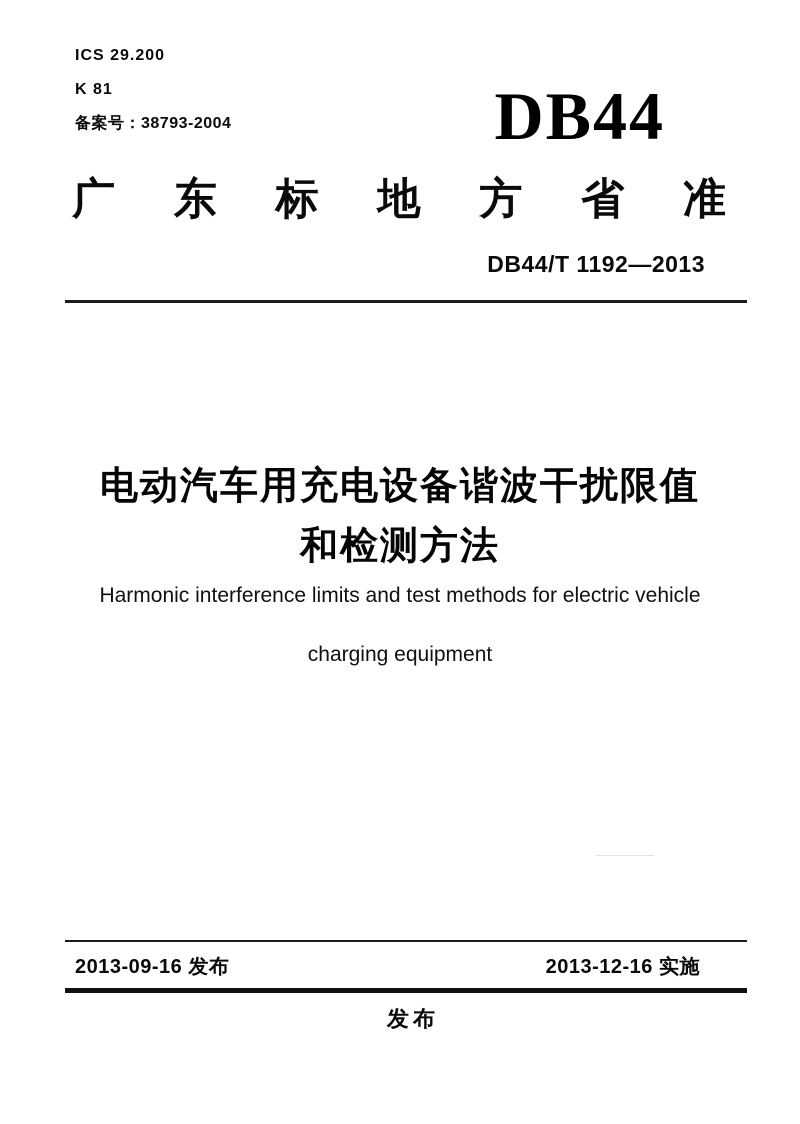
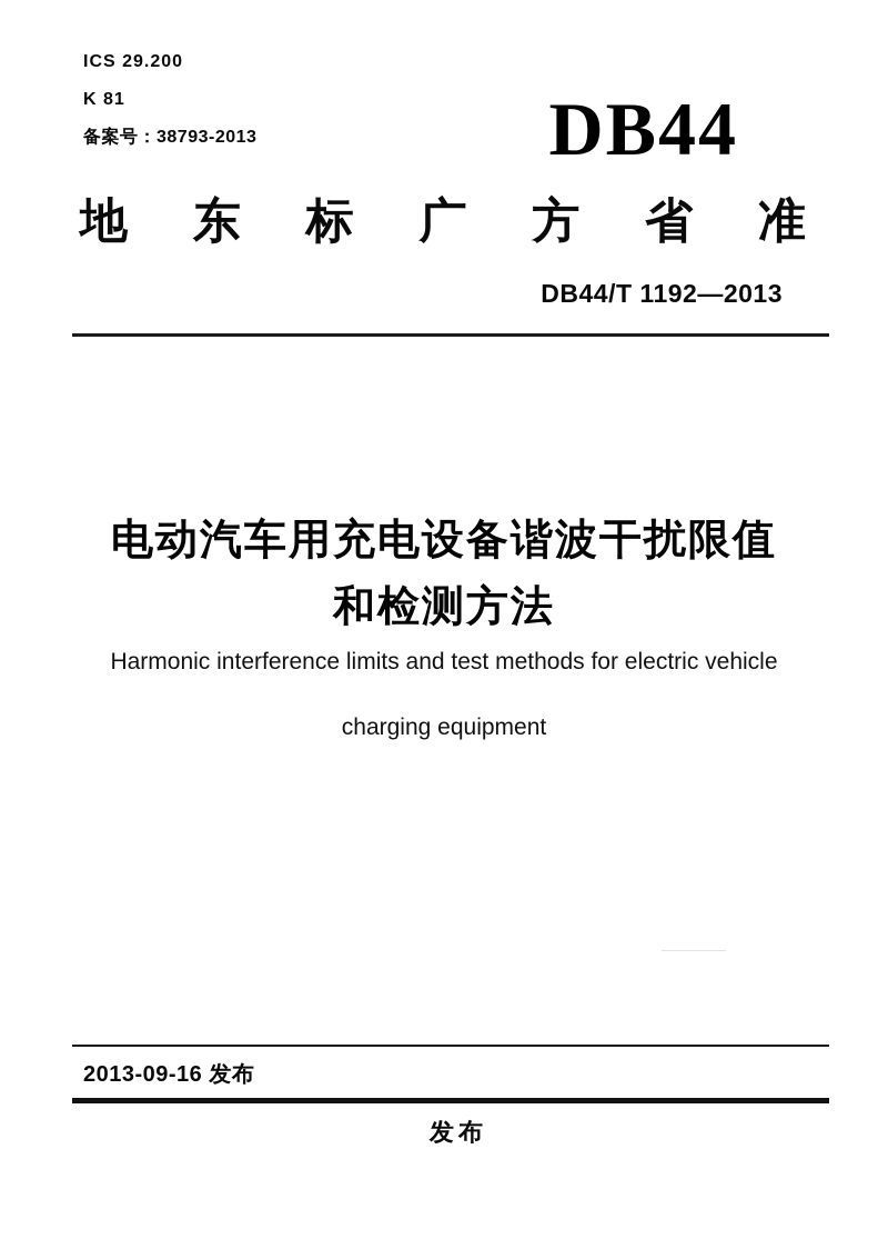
  ICS 29.200
  K 81
- 备案号：38793-2004
+ 备案号：38793-2013
  DB44
- 广
+ 地
  东
  标
- 地
+ 广
  方
  省
  准
  DB44/T 1192—2013
  电动汽车用充电设备谐波干扰限值
  和检测方法
  Harmonic interference limits and test methods for electric vehicle
  charging equipment
  2013-09-16 发布
- 2013-12-16 实施
  发布
